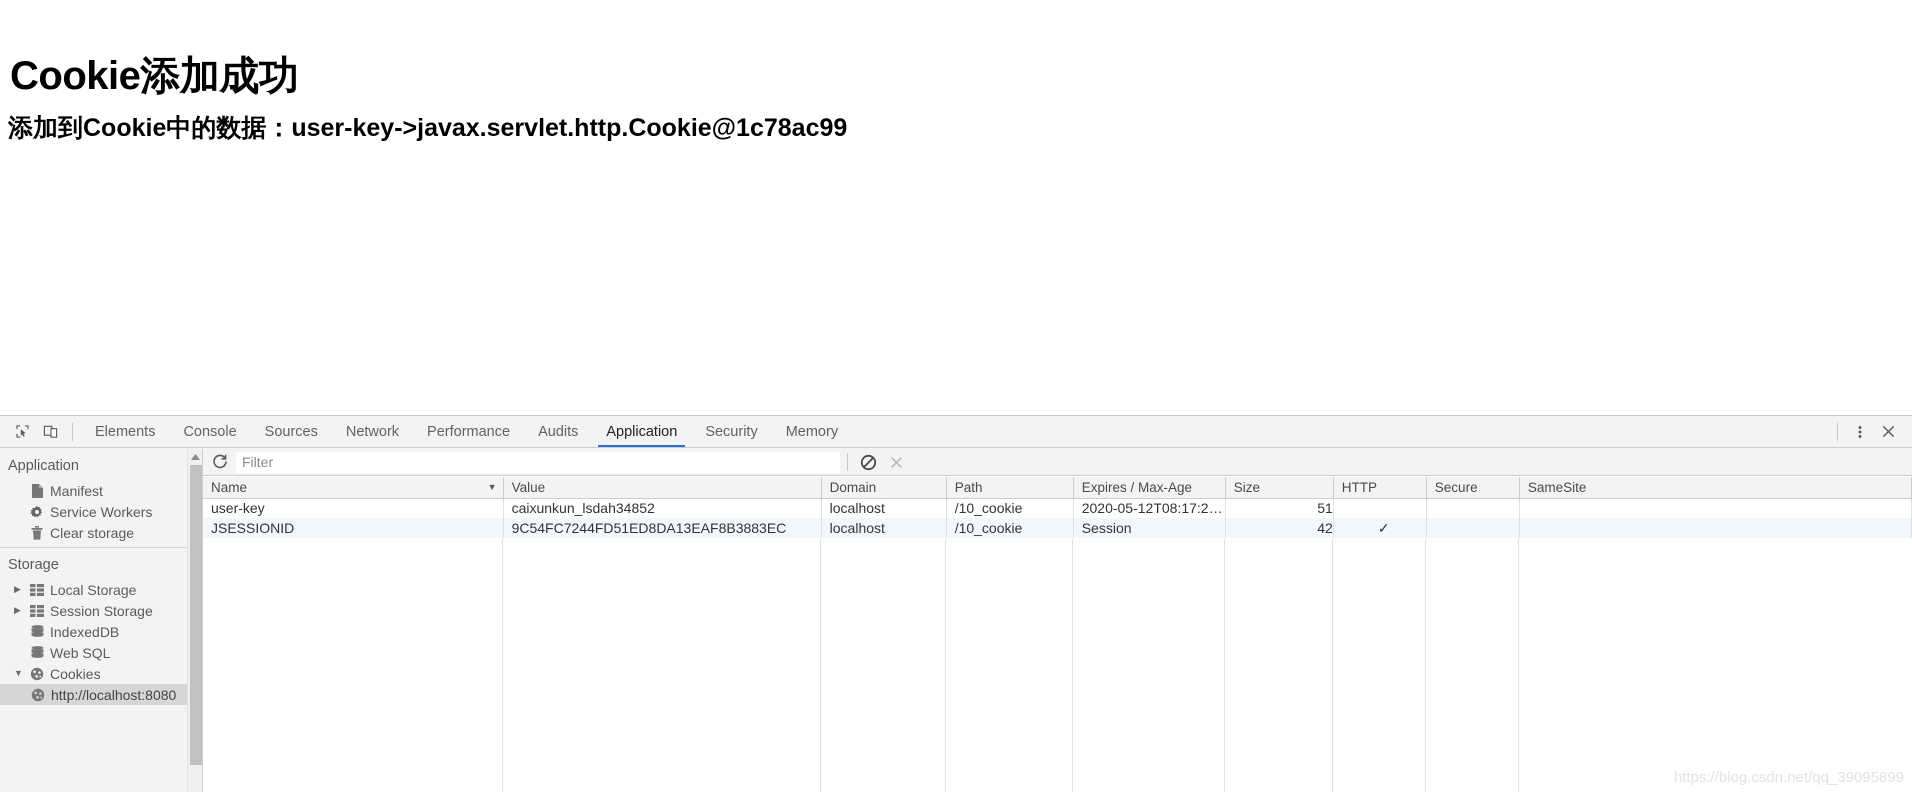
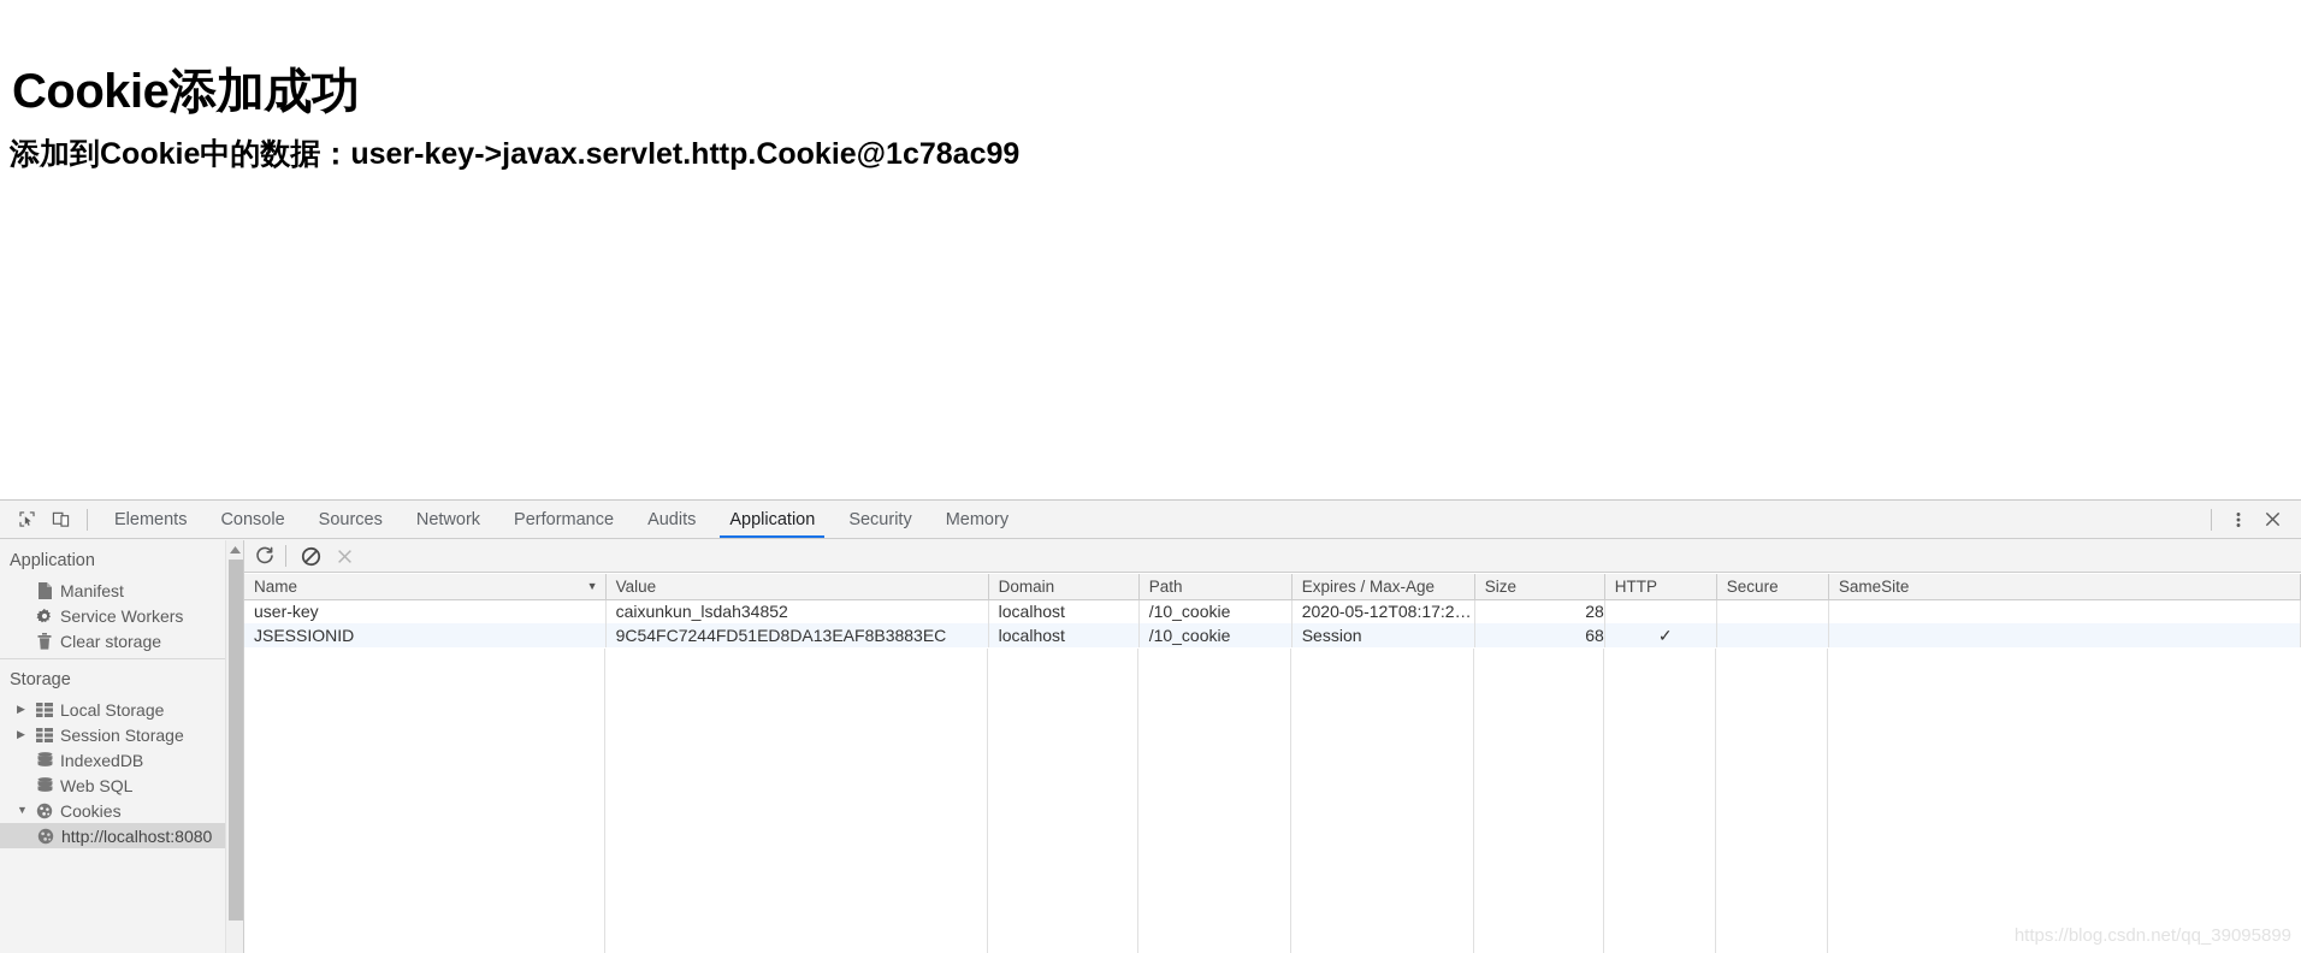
  Cookie添加成功
  添加到Cookie中的数据：user-key->javax.servlet.http.Cookie@1c78ac99
  Elements
  Console
  Sources
  Network
  Performance
  Audits
  Application
  Security
  Memory
  Application
  Manifest
  Service Workers
  Clear storage
  Storage
  ▶
  Local Storage
  ▶
  Session Storage
  IndexedDB
  Web SQL
  ▼
  Cookies
  http://localhost:8080
- Filter
  Name ▼	Value	Domain	Path	Expires / Max-Age	Size	HTTP	Secure	SameSite
- user-key	caixunkun_lsdah34852	localhost	/10_cookie	2020-05-12T08:17:20.3	51
+ user-key	caixunkun_lsdah34852	localhost	/10_cookie	2020-05-12T08:17:20.3	28
- JSESSIONID	9C54FC7244FD51ED8DA13EAF8B3883EC	localhost	/10_cookie	Session	42	✓
+ JSESSIONID	9C54FC7244FD51ED8DA13EAF8B3883EC	localhost	/10_cookie	Session	68	✓
  https://blog.csdn.net/qq_39095899
